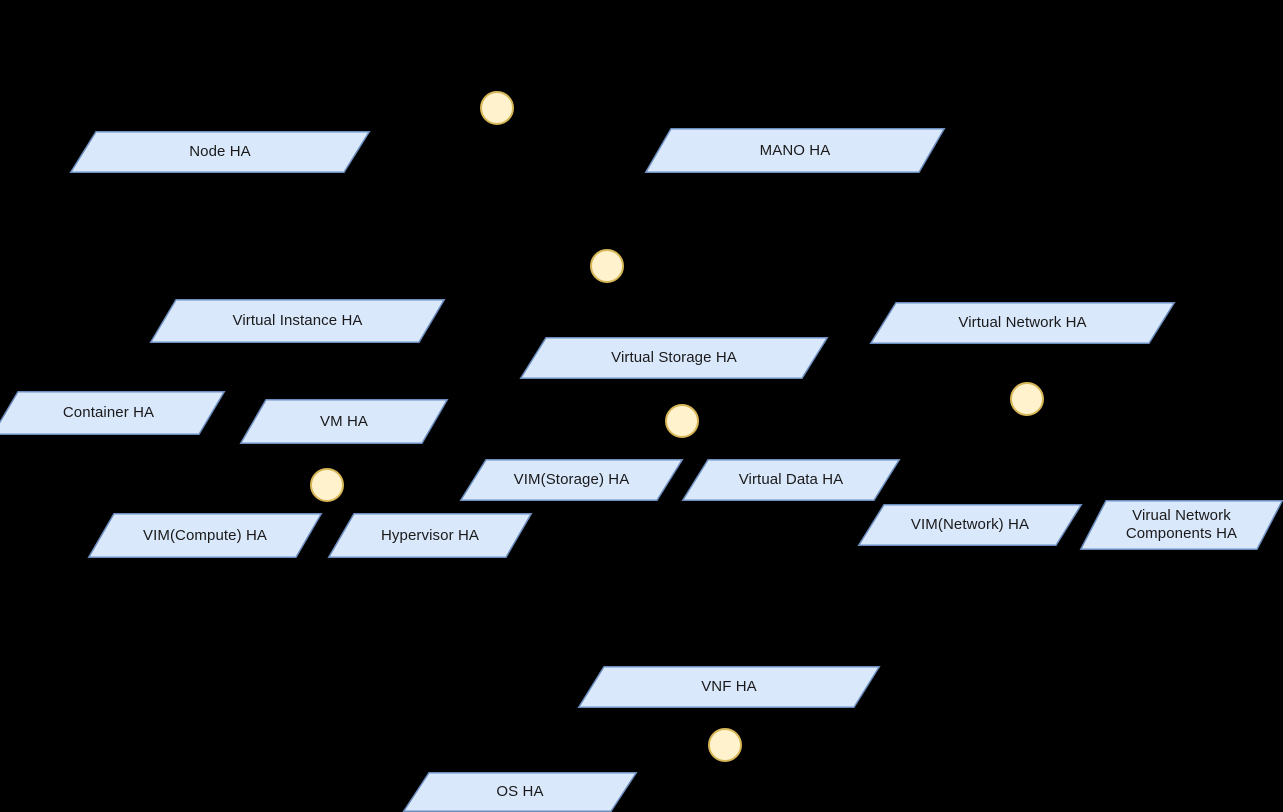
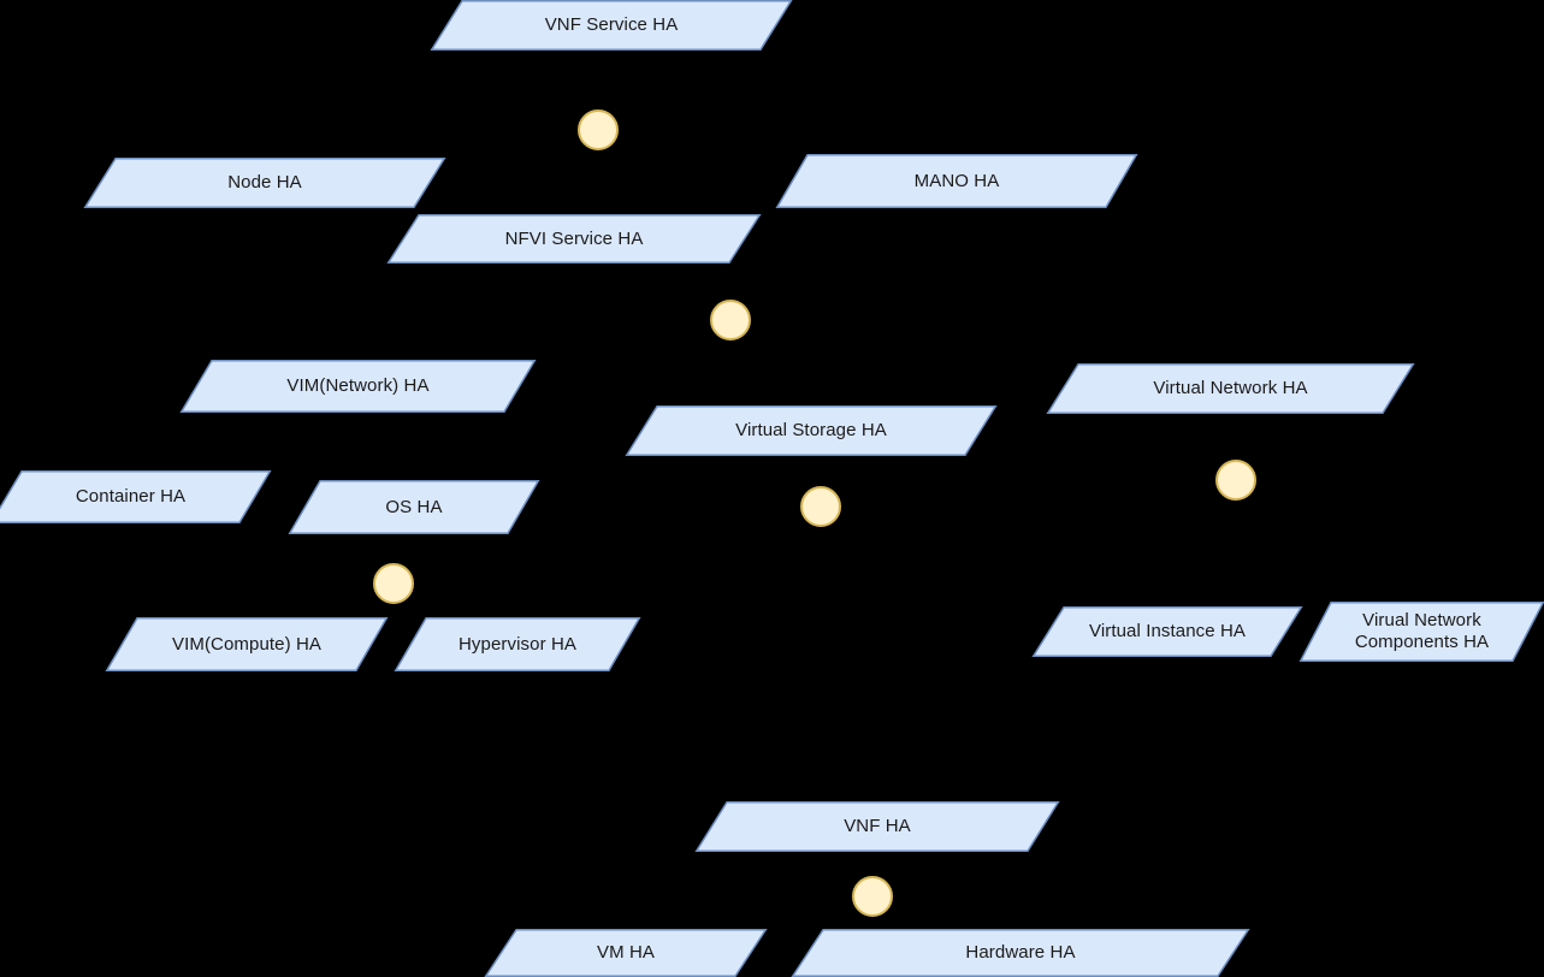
+ VNF Service HA
  Node HA
  MANO HA
+ NFVI Service HA
- Virtual Instance HA
+ VIM(Network) HA
  Virtual Network HA
  Virtual Storage HA
  Container HA
- VM HA
+ OS HA
- VIM(Storage) HA
- Virtual Data HA
- VIM(Network) HA
+ Virtual Instance HA
  Virual Network
  Components HA
  VIM(Compute) HA
  Hypervisor HA
  VNF HA
- OS HA
+ VM HA
+ Hardware HA
